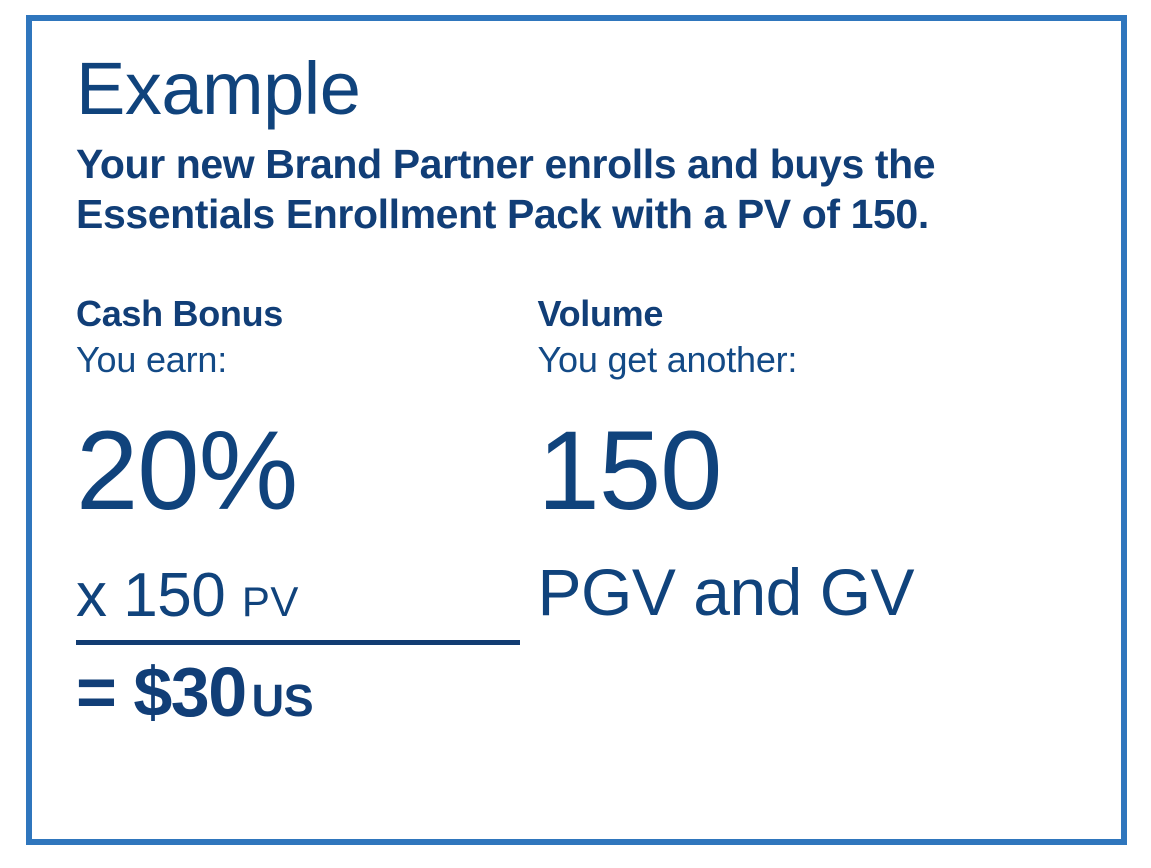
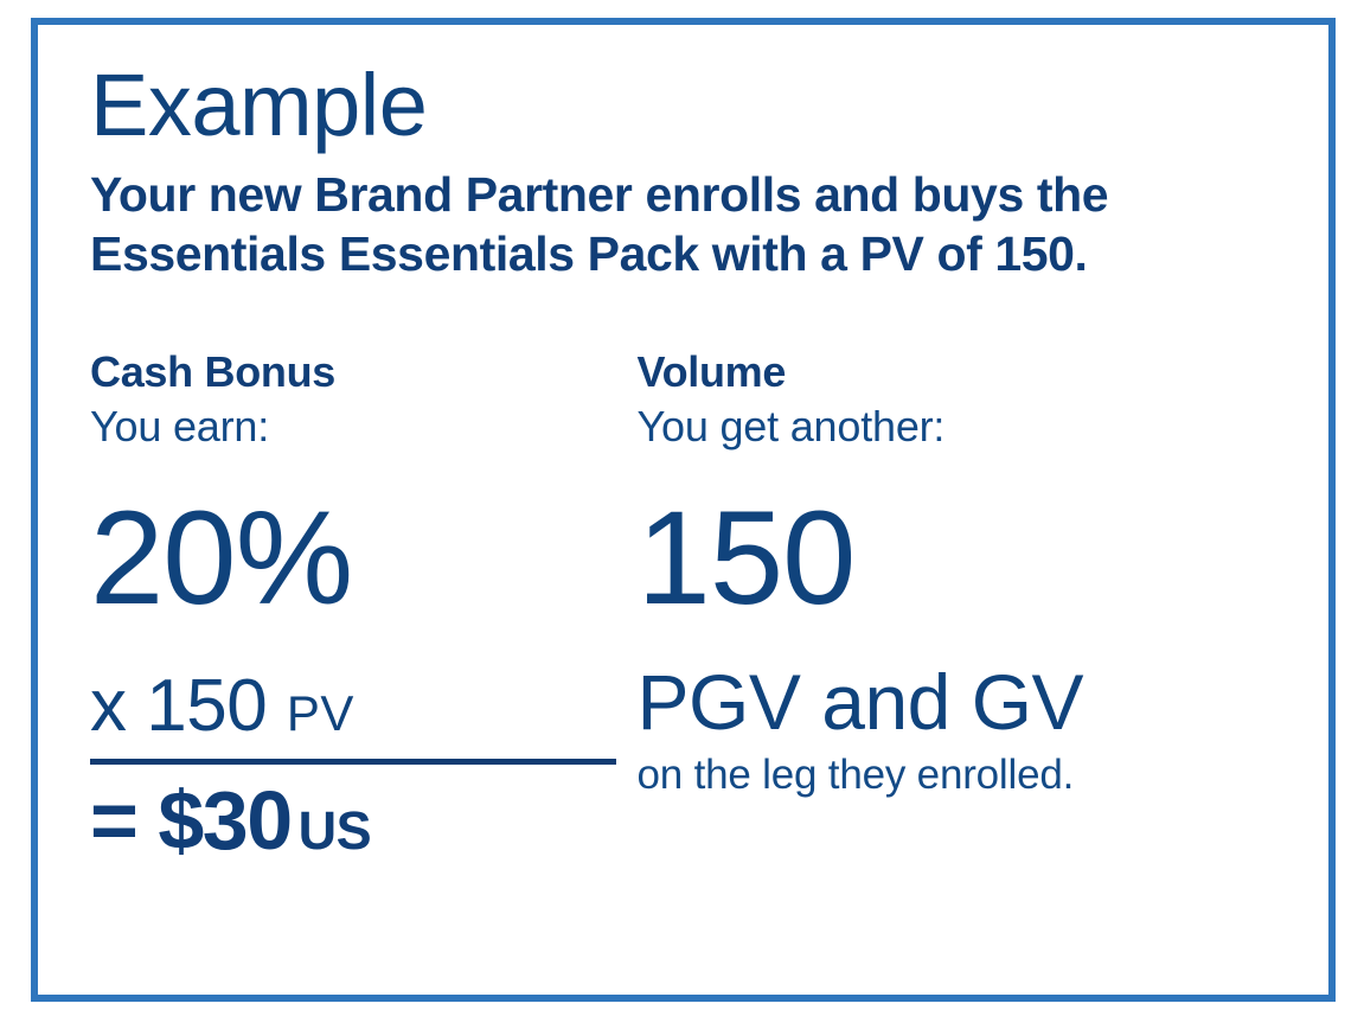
  Example
- Your new Brand Partner enrolls and buys the Essentials Enrollment Pack with a PV of 150.
+ Your new Brand Partner enrolls and buys the Essentials Essentials Pack with a PV of 150.
  Cash Bonus
  You earn:
  20%
  x 150 PV
  = $30US
  Volume
  You get another:
  150
  PGV and GV
+ on the leg they enrolled.
